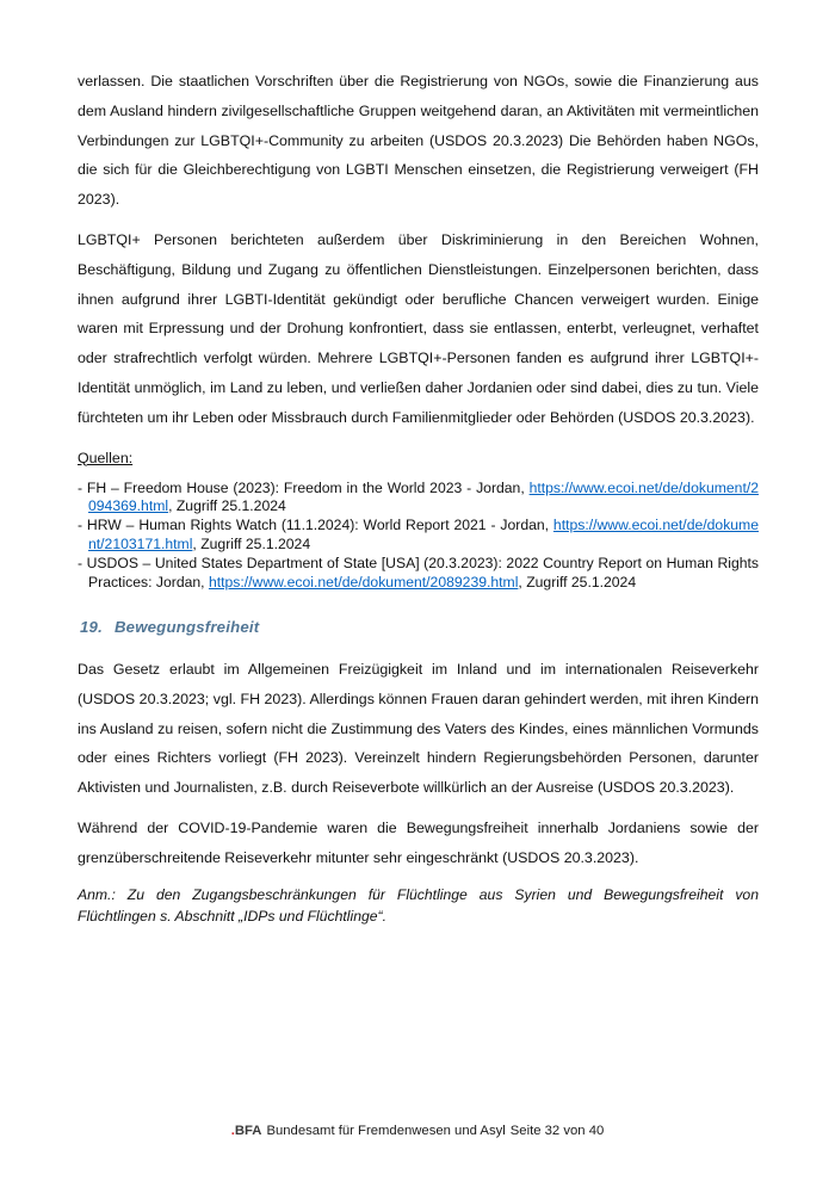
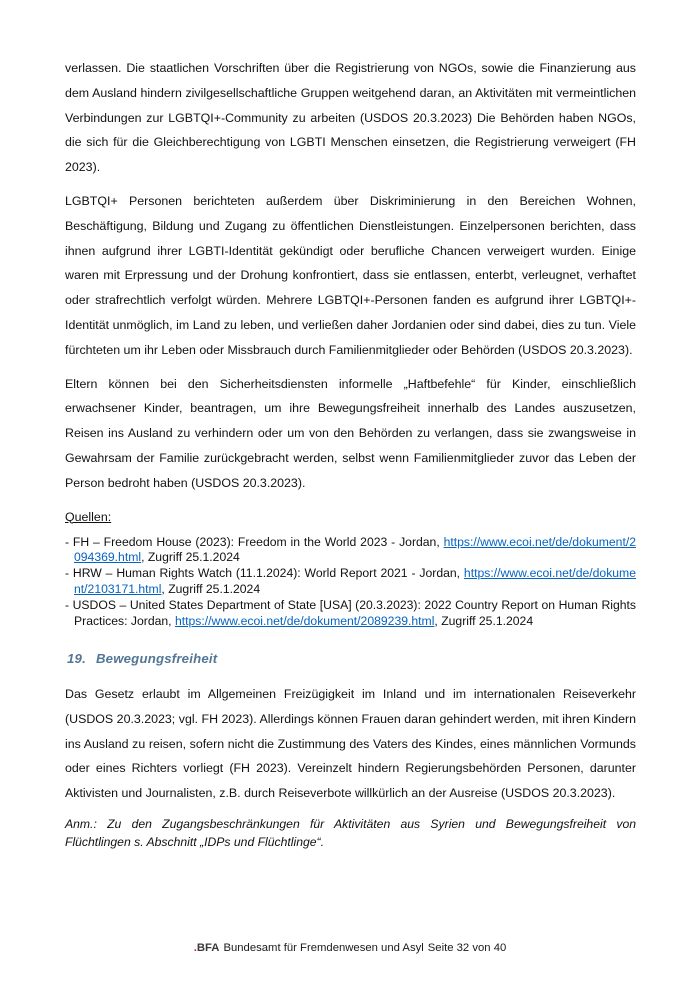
  verlassen. Die staatlichen Vorschriften über die Registrierung von NGOs, sowie die Finanzierung aus dem Ausland hindern zivilgesellschaftliche Gruppen weitgehend daran, an Aktivitäten mit vermeintlichen Verbindungen zur LGBTQI+-Community zu arbeiten (USDOS 20.3.2023) Die Behörden haben NGOs, die sich für die Gleichberechtigung von LGBTI Menschen einsetzen, die Registrierung verweigert (FH 2023).
  LGBTQI+ Personen berichteten außerdem über Diskriminierung in den Bereichen Wohnen, Beschäftigung, Bildung und Zugang zu öffentlichen Dienstleistungen. Einzelpersonen berichten, dass ihnen aufgrund ihrer LGBTI-Identität gekündigt oder berufliche Chancen verweigert wurden. Einige waren mit Erpressung und der Drohung konfrontiert, dass sie entlassen, enterbt, verleugnet, verhaftet oder strafrechtlich verfolgt würden. Mehrere LGBTQI+-Personen fanden es aufgrund ihrer LGBTQI+-Identität unmöglich, im Land zu leben, und verließen daher Jordanien oder sind dabei, dies zu tun. Viele fürchteten um ihr Leben oder Missbrauch durch Familienmitglieder oder Behörden (USDOS 20.3.2023).
+ Eltern können bei den Sicherheitsdiensten informelle „Haftbefehle“ für Kinder, einschließlich erwachsener Kinder, beantragen, um ihre Bewegungsfreiheit innerhalb des Landes auszusetzen, Reisen ins Ausland zu verhindern oder um von den Behörden zu verlangen, dass sie zwangsweise in Gewahrsam der Familie zurückgebracht werden, selbst wenn Familienmitglieder zuvor das Leben der Person bedroht haben (USDOS 20.3.2023).
  Quellen:
  - FH – Freedom House (2023): Freedom in the World 2023 - Jordan, https://www.ecoi.net/de/dokument/2094369.html, Zugriff 25.1.2024
  - HRW – Human Rights Watch (11.1.2024): World Report 2021 - Jordan, https://www.ecoi.net/de/dokument/2103171.html, Zugriff 25.1.2024
  - USDOS – United States Department of State [USA] (20.3.2023): 2022 Country Report on Human Rights Practices: Jordan, https://www.ecoi.net/de/dokument/2089239.html, Zugriff 25.1.2024
  19. Bewegungsfreiheit
  Das Gesetz erlaubt im Allgemeinen Freizügigkeit im Inland und im internationalen Reiseverkehr (USDOS 20.3.2023; vgl. FH 2023). Allerdings können Frauen daran gehindert werden, mit ihren Kindern ins Ausland zu reisen, sofern nicht die Zustimmung des Vaters des Kindes, eines männlichen Vormunds oder eines Richters vorliegt (FH 2023). Vereinzelt hindern Regierungsbehörden Personen, darunter Aktivisten und Journalisten, z.B. durch Reiseverbote willkürlich an der Ausreise (USDOS 20.3.2023).
- Während der COVID-19-Pandemie waren die Bewegungsfreiheit innerhalb Jordaniens sowie der grenzüberschreitende Reiseverkehr mitunter sehr eingeschränkt (USDOS 20.3.2023).
- Anm.: Zu den Zugangsbeschränkungen für Flüchtlinge aus Syrien und Bewegungsfreiheit von Flüchtlingen s. Abschnitt „IDPs und Flüchtlinge“.
+ Anm.: Zu den Zugangsbeschränkungen für Aktivitäten aus Syrien und Bewegungsfreiheit von Flüchtlingen s. Abschnitt „IDPs und Flüchtlinge“.
  .BFA Bundesamt für Fremdenwesen und Asyl Seite 32 von 40
